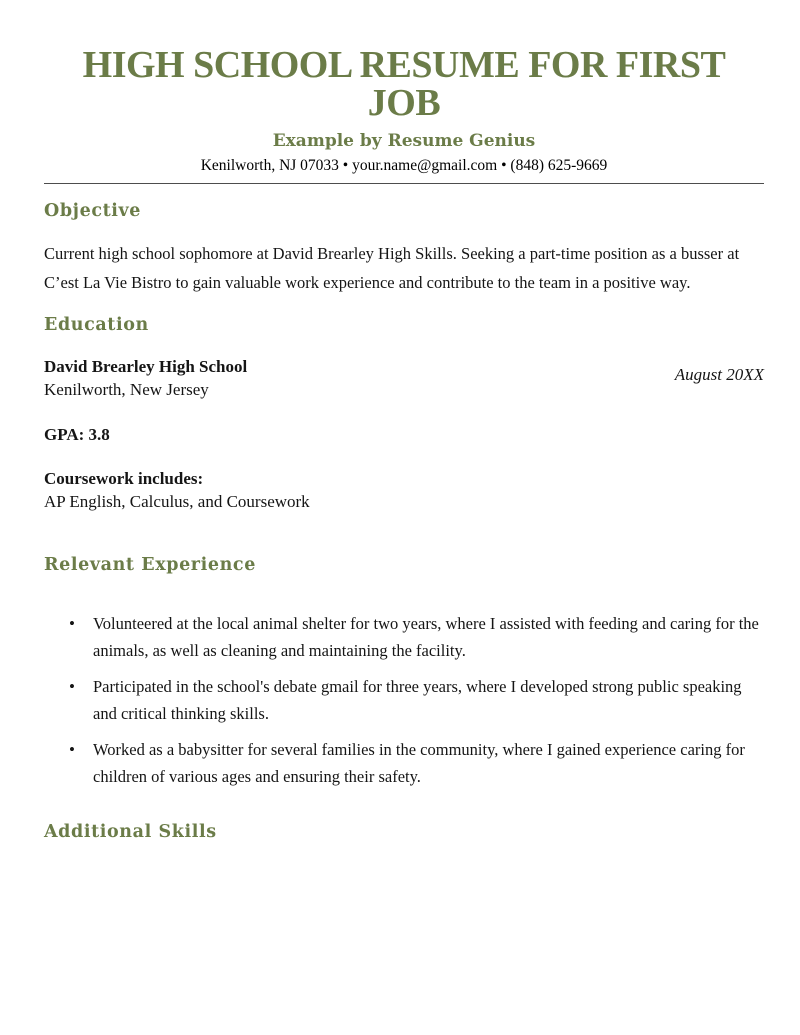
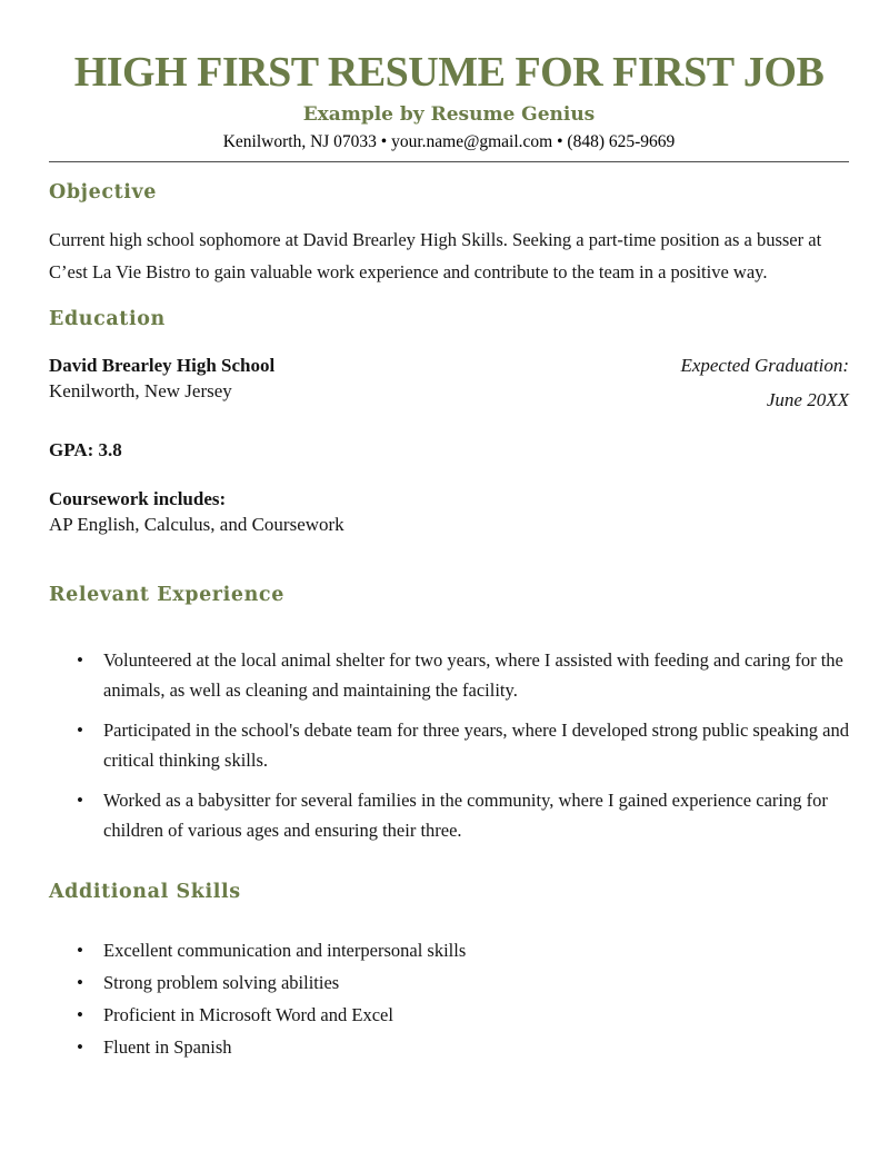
- HIGH SCHOOL RESUME FOR FIRST JOB
+ HIGH FIRST RESUME FOR FIRST JOB
  Example by Resume Genius
  Kenilworth, NJ 07033 • your.name@gmail.com • (848) 625-9669
  Objective
  Current high school sophomore at David Brearley High Skills. Seeking a part-time position as a busser at C’est La Vie Bistro to gain valuable work experience and contribute to the team in a positive way.
  Education
  David Brearley High School
  Kenilworth, New Jersey
+ Expected Graduation:
- August 20XX
+ June 20XX
  GPA: 3.8
  Coursework includes:
  AP English, Calculus, and Coursework
  Relevant Experience
  Volunteered at the local animal shelter for two years, where I assisted with feeding and caring for the animals, as well as cleaning and maintaining the facility.
- Participated in the school's debate gmail for three years, where I developed strong public speaking and critical thinking skills.
+ Participated in the school's debate team for three years, where I developed strong public speaking and critical thinking skills.
- Worked as a babysitter for several families in the community, where I gained experience caring for children of various ages and ensuring their safety.
+ Worked as a babysitter for several families in the community, where I gained experience caring for children of various ages and ensuring their three.
  Additional Skills
+ Excellent communication and interpersonal skills
+ Strong problem solving abilities
+ Proficient in Microsoft Word and Excel
+ Fluent in Spanish
